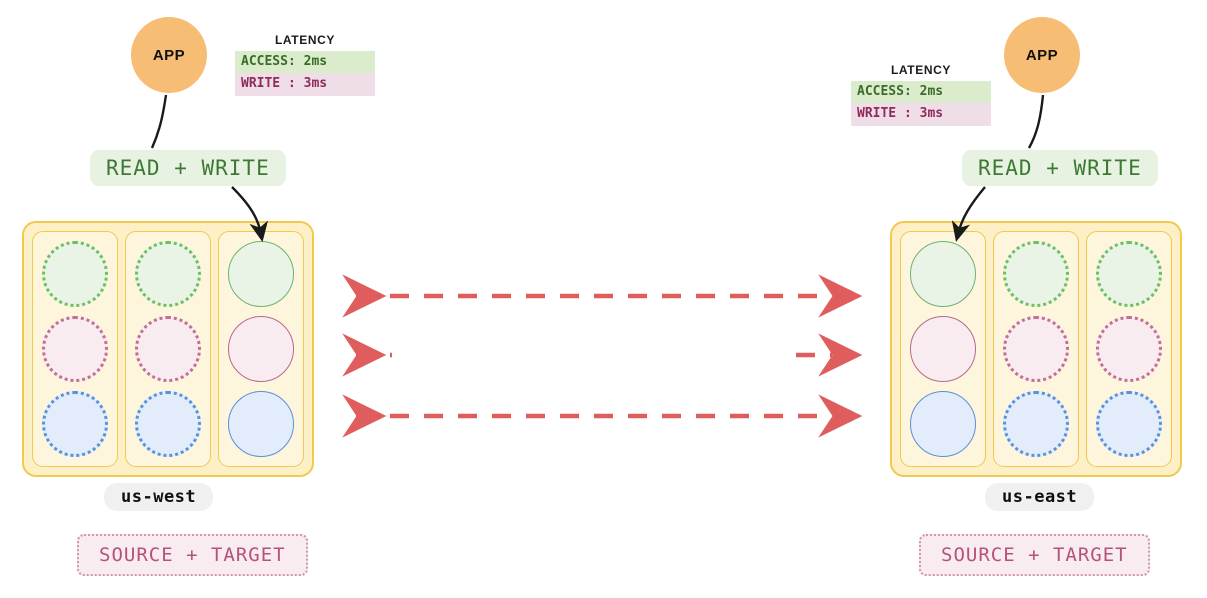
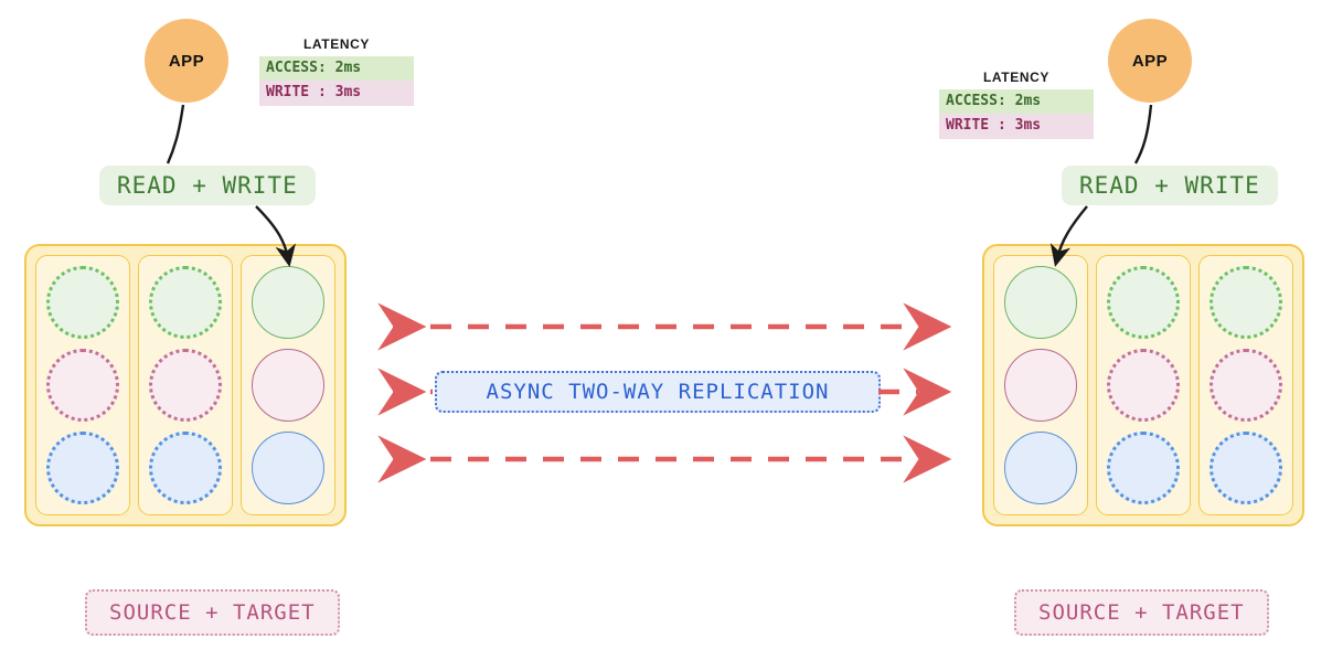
  APP
  LATENCY
  ACCESS: 2ms
  WRITE : 3ms
  READ + WRITE
- us-west
  SOURCE + TARGET
  APP
  LATENCY
  ACCESS: 2ms
  WRITE : 3ms
  READ + WRITE
- us-east
  SOURCE + TARGET
+ ASYNC TWO-WAY REPLICATION
